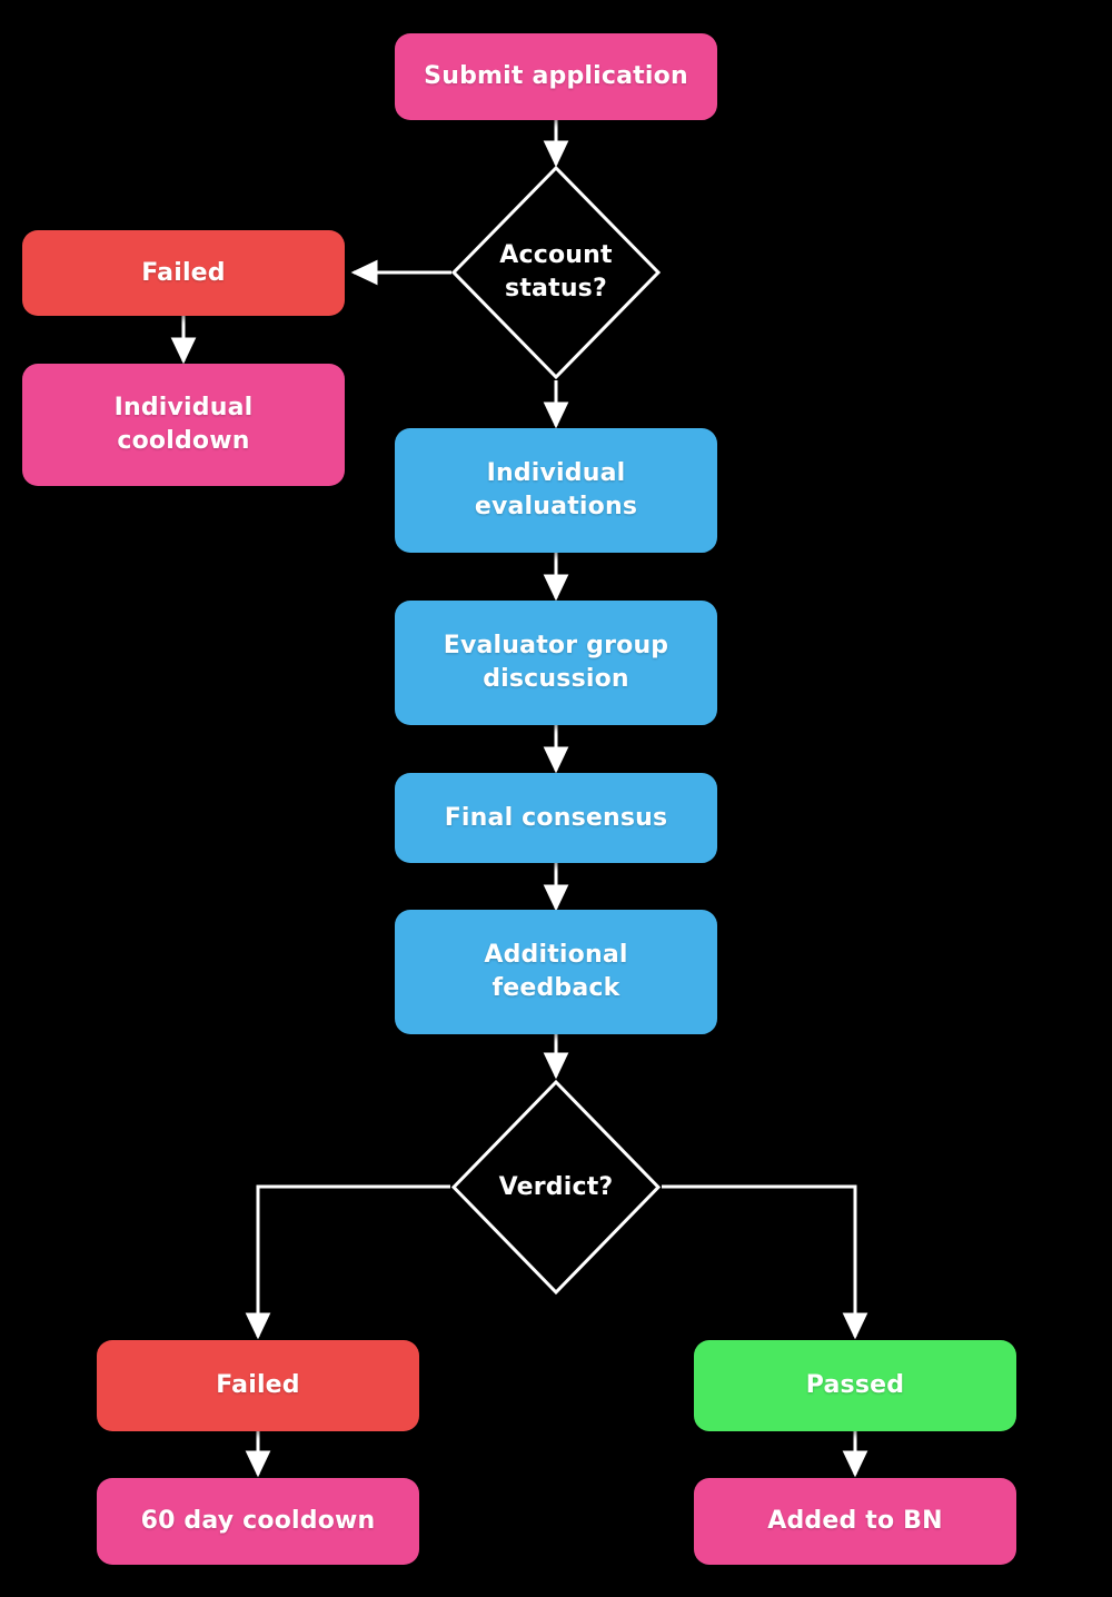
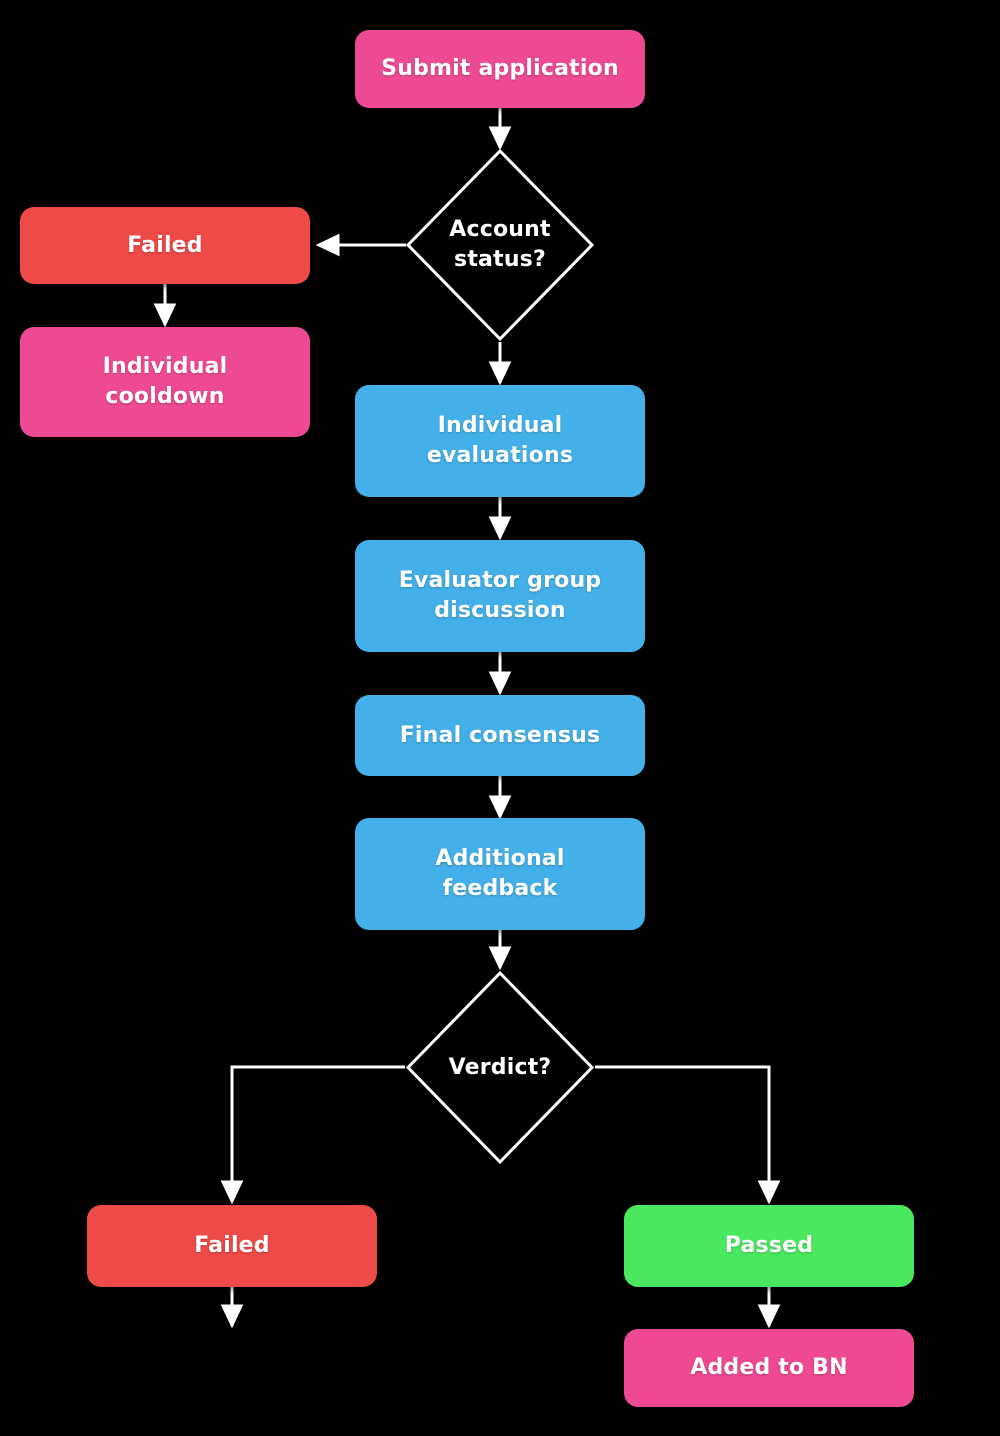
  Submit application
  Account
  status?
  Failed
  Individual
  cooldown
  Individual
  evaluations
  Evaluator group
  discussion
  Final consensus
  Additional
  feedback
  Verdict?
  Failed
- 60 day cooldown
  Passed
  Added to BN
